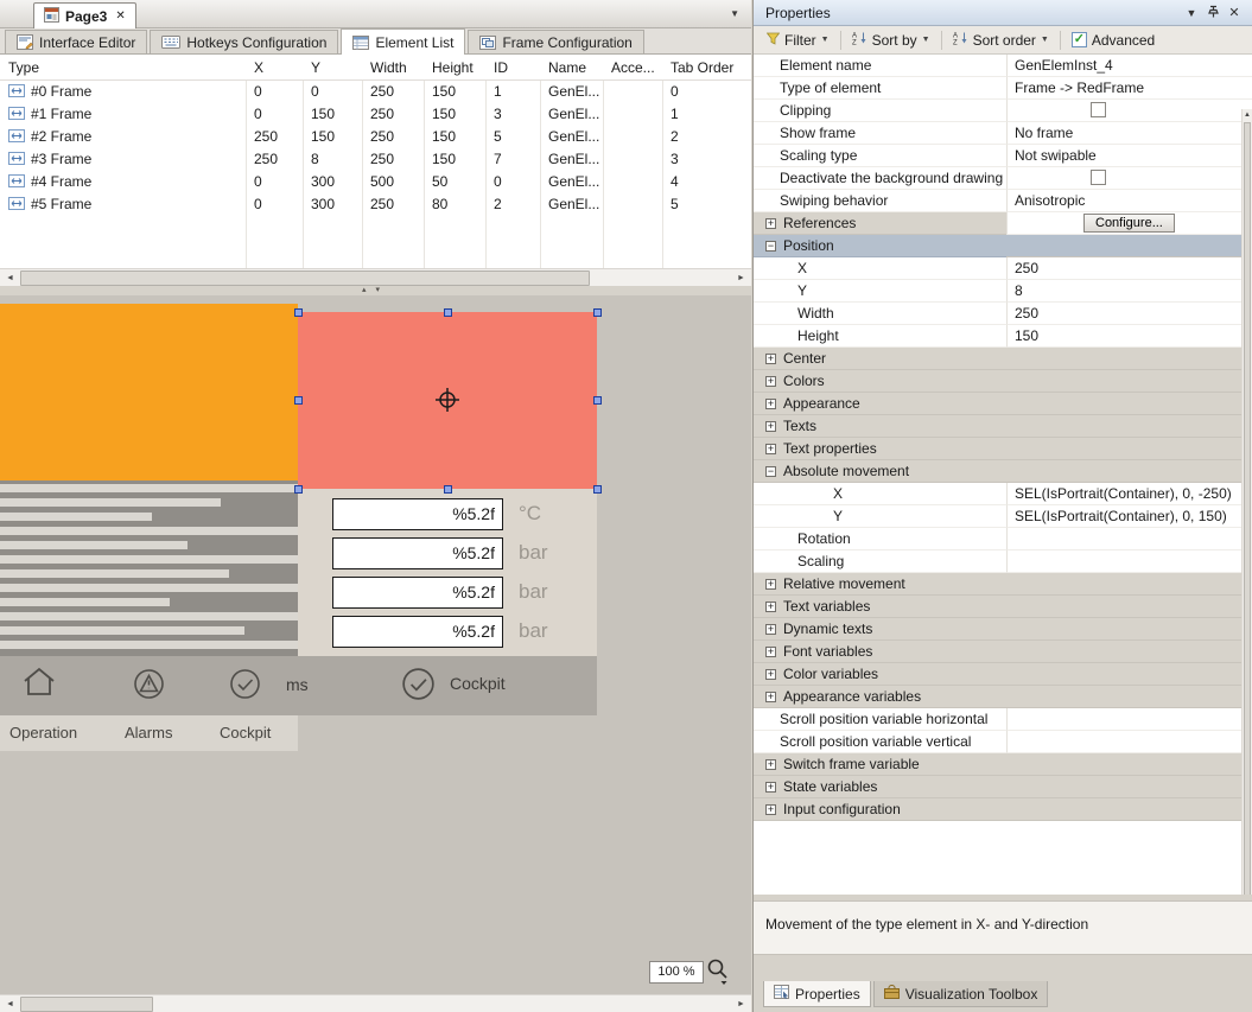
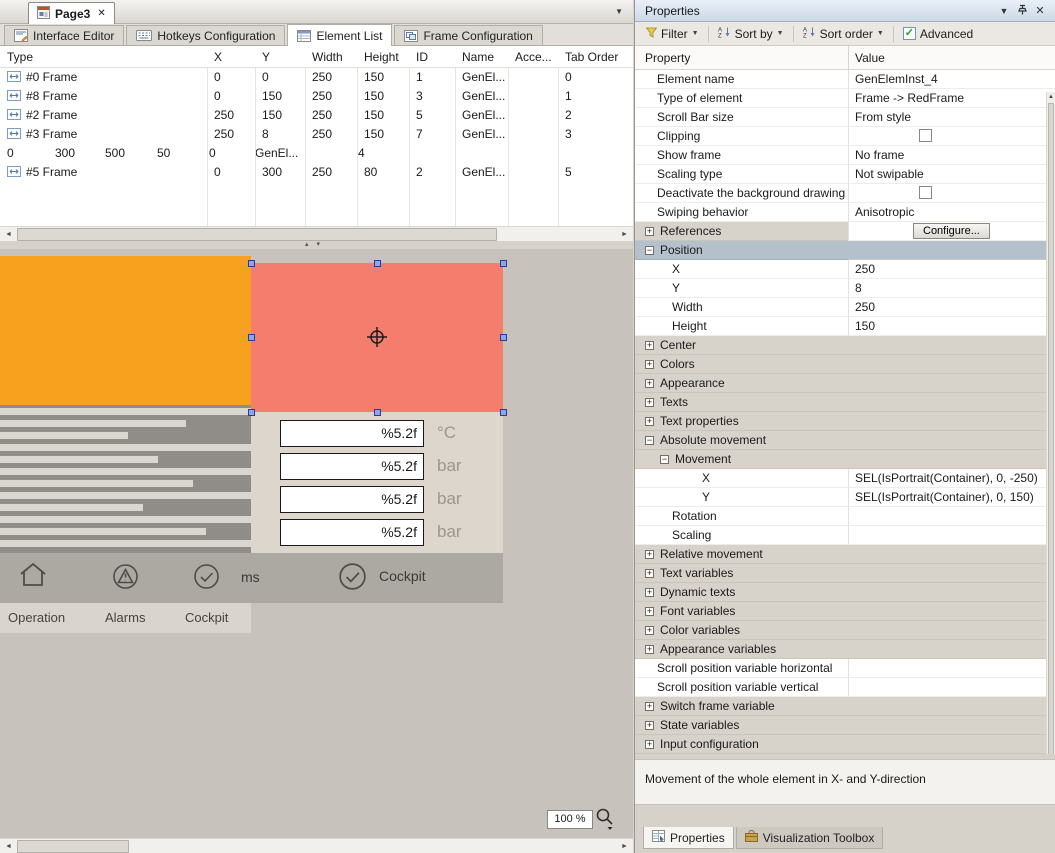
  Page3
  ✕
  ▼
  Interface Editor
  Hotkeys Configuration
  Element List
  Frame Configuration
  Type
  X
  Y
  Width
  Height
  ID
  Name
  Acce...
  Tab Order
  #0 Frame
  0
  0
  250
  150
  1
  GenEl...
  0
- #1 Frame
+ #8 Frame
  0
  150
  250
  150
  3
  GenEl...
  1
  #2 Frame
  250
  150
  250
  150
  5
  GenEl...
  2
  #3 Frame
  250
  8
  250
  150
  7
  GenEl...
  3
- #4 Frame
  0
  300
  500
  50
  0
  GenEl...
  4
  #5 Frame
  0
  300
  250
  80
  2
  GenEl...
  5
  %5.2f
  °C
  %5.2f
  bar
  %5.2f
  bar
  %5.2f
  bar
  ms
  Cockpit
  Operation
  Alarms
  Cockpit
  100 %
  Properties
  ▼
  ✕
  Filter
  Sort by
  Sort order
  ✓
  Advanced
+ Property
+ Value
  Element name
  GenElemInst_4
  Type of element
  Frame -> RedFrame
+ Scroll Bar size
+ From style
  Clipping
  Show frame
  No frame
  Scaling type
  Not swipable
  Deactivate the background drawing
  Swiping behavior
  Anisotropic
  + References
  Configure...
  − Position
  X
  250
  Y
  8
  Width
  250
  Height
  150
  + Center
  + Colors
  + Appearance
  + Texts
  + Text properties
  − Absolute movement
+ − Movement
  X
  SEL(IsPortrait(Container), 0, -250)
  Y
  SEL(IsPortrait(Container), 0, 150)
  Rotation
  Scaling
  + Relative movement
  + Text variables
  + Dynamic texts
  + Font variables
  + Color variables
  + Appearance variables
  Scroll position variable horizontal
  Scroll position variable vertical
  + Switch frame variable
  + State variables
  + Input configuration
- Movement of the type element in X- and Y-direction
+ Movement of the whole element in X- and Y-direction
  Properties
  Visualization Toolbox
